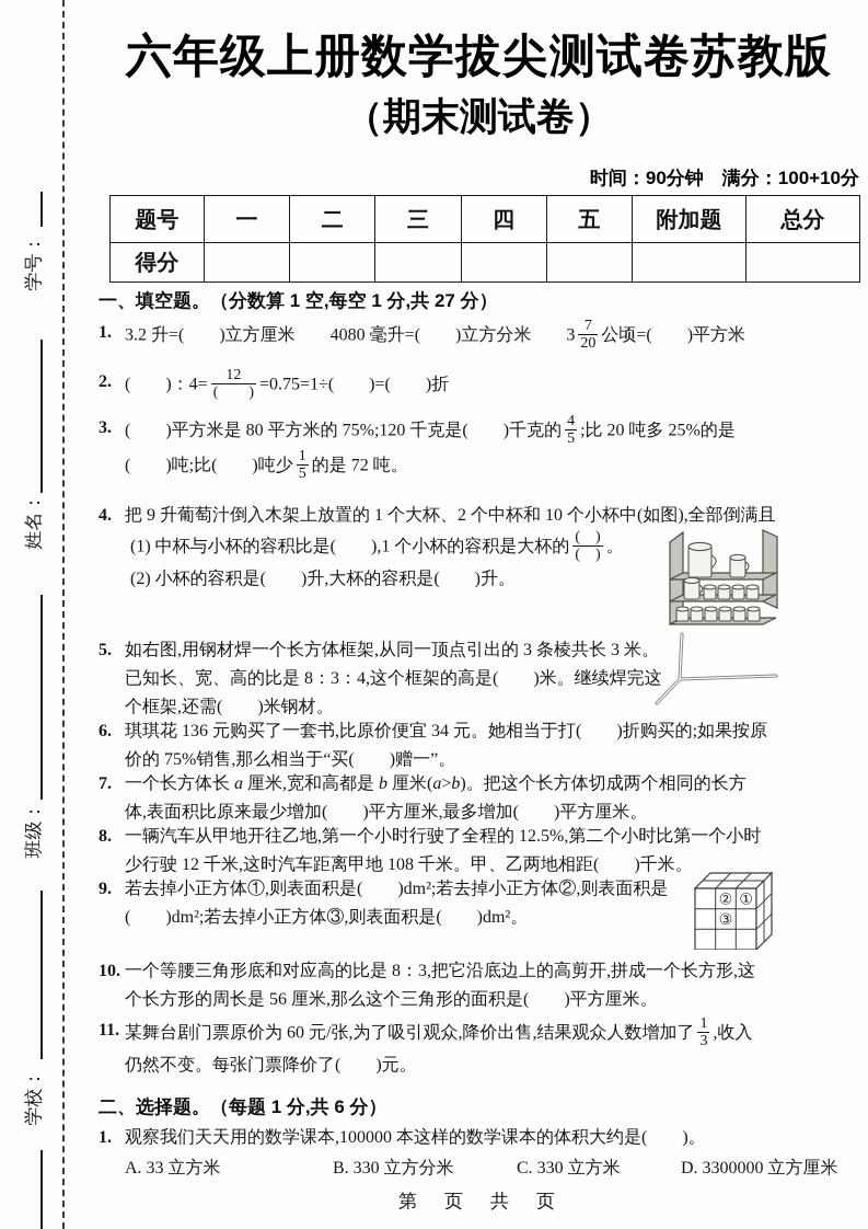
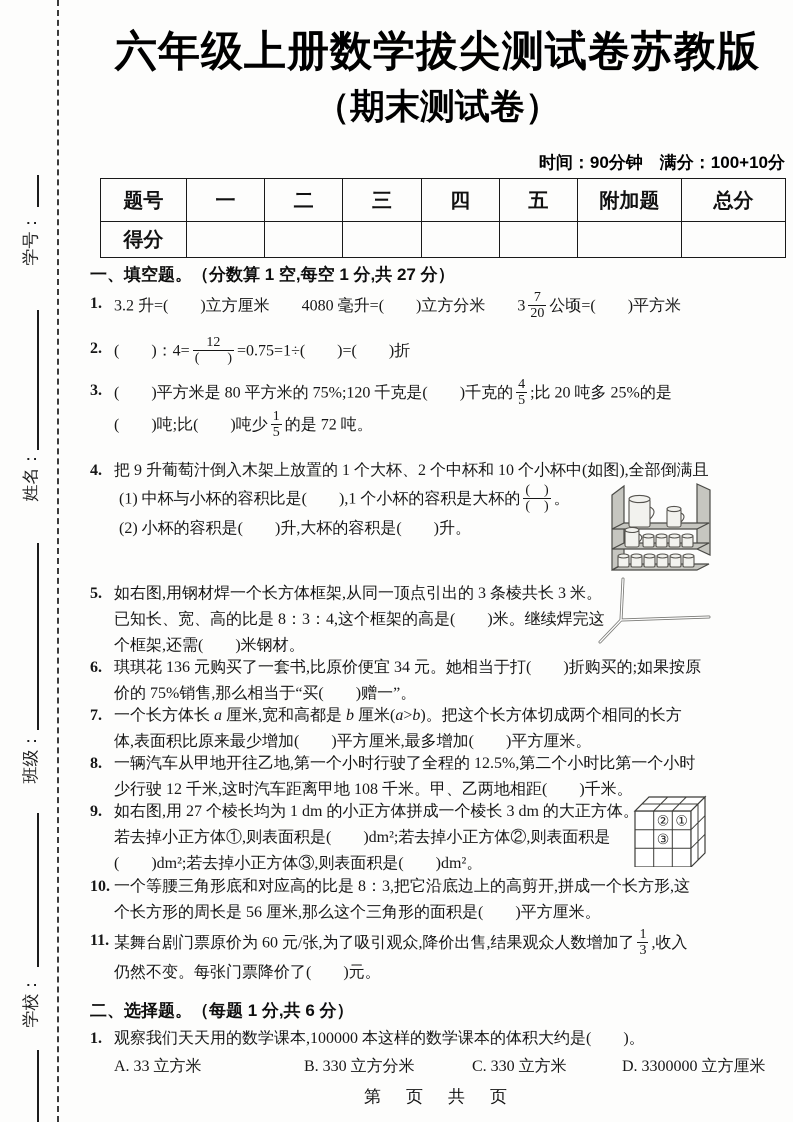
  六年级上册数学拔尖测试卷苏教版
  （期末测试卷）
  时间：90分钟 满分：100+10分
  题号	一	二	三	四	五	附加题	总分
  得分
  一、填空题。（分数算 1 空,每空 1 分,共 27 分）
  1.
  3.2 升=( )立方厘米 4080 毫升=( )立方分米 3
  7
  20
  公顷=( )平方米
  2.
  ( )：4=
  12
  ( )
  =0.75=1÷( )=( )折
  3.
  ( )平方米是 80 平方米的 75%;120 千克是( )千克的
  4
  5
  ;比 20 吨多 25%的是
  ( )吨;比( )吨少
  1
  5
  的是 72 吨。
  4.
  把 9 升葡萄汁倒入木架上放置的 1 个大杯、2 个中杯和 10 个小杯中(如图),全部倒满且
  (1) 中杯与小杯的容积比是( ),1 个小杯的容积是大杯的
  ( )
  ( )
  。
  (2) 小杯的容积是( )升,大杯的容积是( )升。
  5.
  如右图,用钢材焊一个长方体框架,从同一顶点引出的 3 条棱共长 3 米。
  已知长、宽、高的比是 8：3：4,这个框架的高是( )米。继续焊完这
  个框架,还需( )米钢材。
  6.
  琪琪花 136 元购买了一套书,比原价便宜 34 元。她相当于打( )折购买的;如果按原
  价的 75%销售,那么相当于“买( )赠一”。
  7.
  一个长方体长 a 厘米,宽和高都是 b 厘米(a>b)。把这个长方体切成两个相同的长方
  体,表面积比原来最少增加( )平方厘米,最多增加( )平方厘米。
  8.
  一辆汽车从甲地开往乙地,第一个小时行驶了全程的 12.5%,第二个小时比第一个小时
  少行驶 12 千米,这时汽车距离甲地 108 千米。甲、乙两地相距( )千米。
  9.
+ 如右图,用 27 个棱长均为 1 dm 的小正方体拼成一个棱长 3 dm 的大正方体。
  若去掉小正方体①,则表面积是( )dm²;若去掉小正方体②,则表面积是
  ( )dm²;若去掉小正方体③,则表面积是( )dm²。
  10.
  一个等腰三角形底和对应高的比是 8：3,把它沿底边上的高剪开,拼成一个长方形,这
  个长方形的周长是 56 厘米,那么这个三角形的面积是( )平方厘米。
  11.
  某舞台剧门票原价为 60 元/张,为了吸引观众,降价出售,结果观众人数增加了
  1
  3
  ,收入
  仍然不变。每张门票降价了( )元。
  二、选择题。（每题 1 分,共 6 分）
  1.
  观察我们天天用的数学课本,100000 本这样的数学课本的体积大约是( )。
  A. 33 立方米
  B. 330 立方分米
  C. 330 立方米
  D. 3300000 立方厘米
  ②
  ①
  ③
  第 页 共 页
